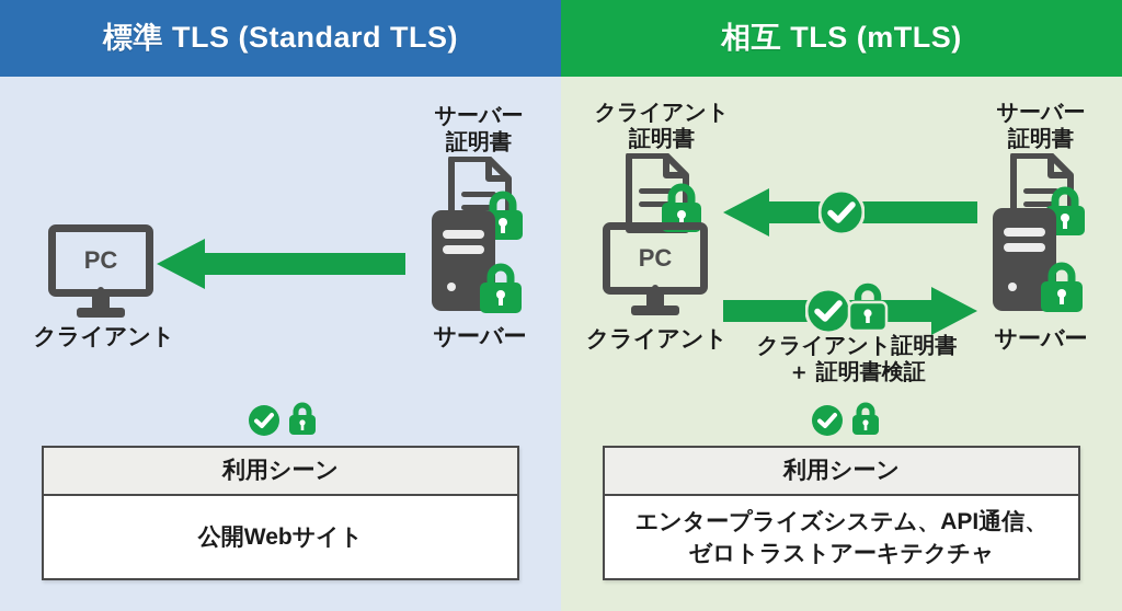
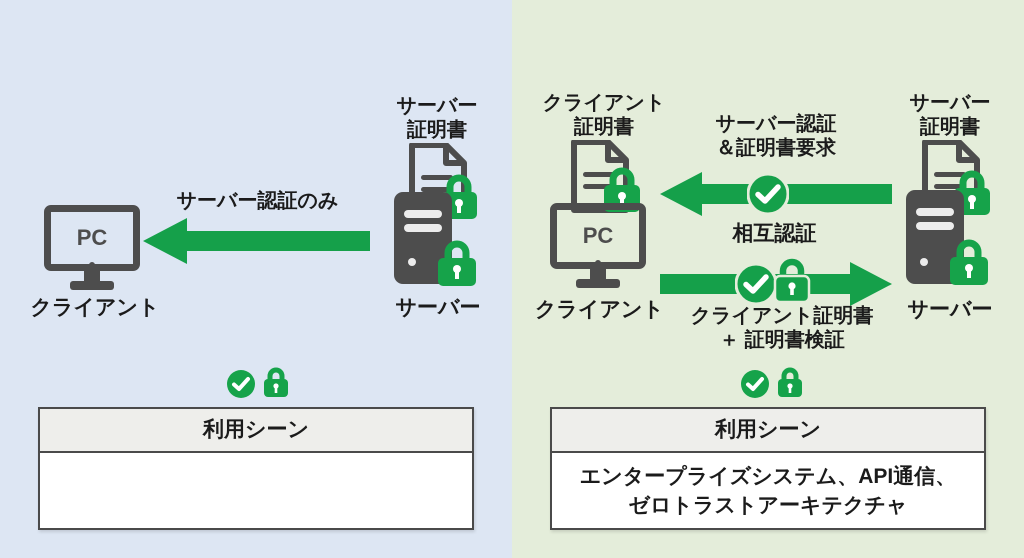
- 標準 TLS (Standard TLS)
  PC
  クライアント
+ サーバー認証のみ
  サーバー
  証明書
  サーバー
  利用シーン
- 公開Webサイト
- 相互 TLS (mTLS)
  クライアント
  証明書
  PC
  クライアント
+ サーバー認証
+ ＆証明書要求
+ 相互認証
  クライアント証明書
  ＋ 証明書検証
  サーバー
  証明書
  サーバー
  利用シーン
  エンタープライズシステム、API通信、
  ゼロトラストアーキテクチャ
